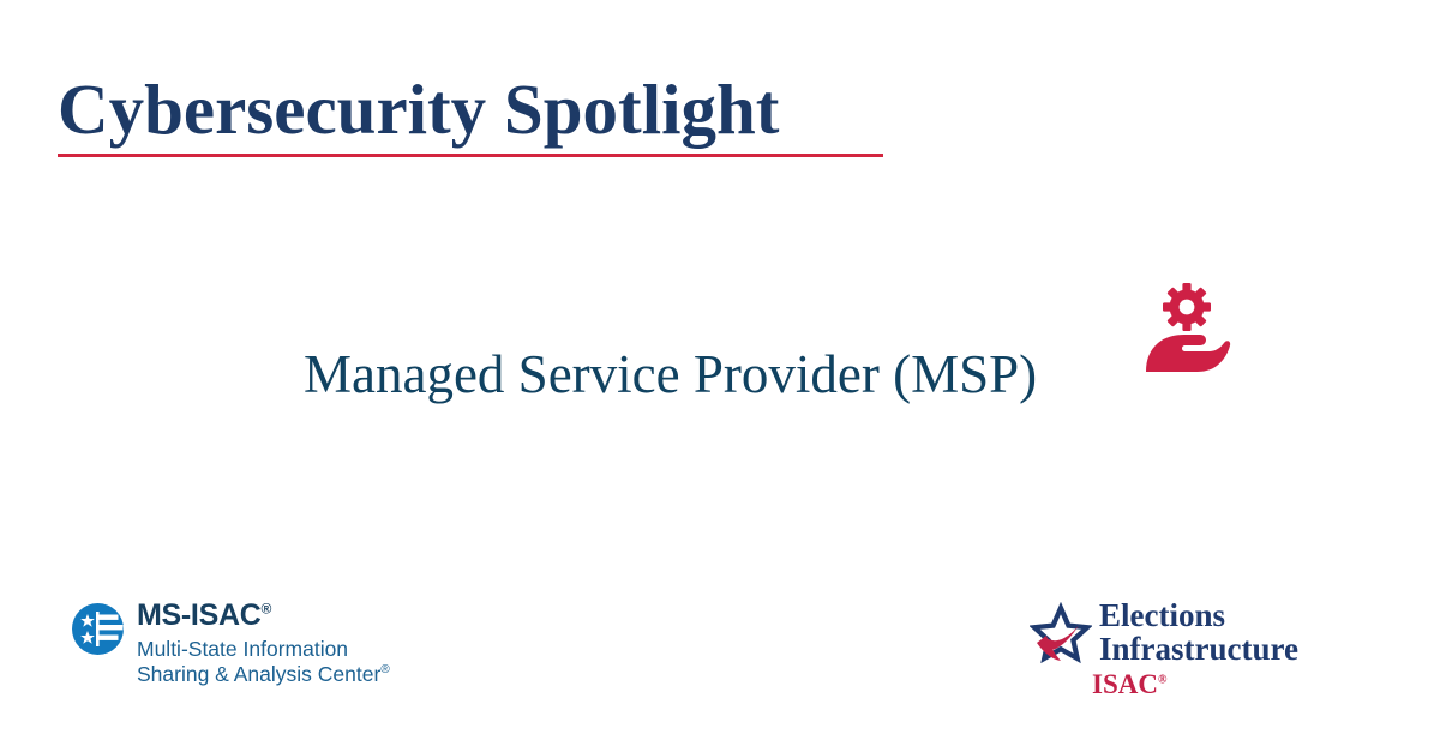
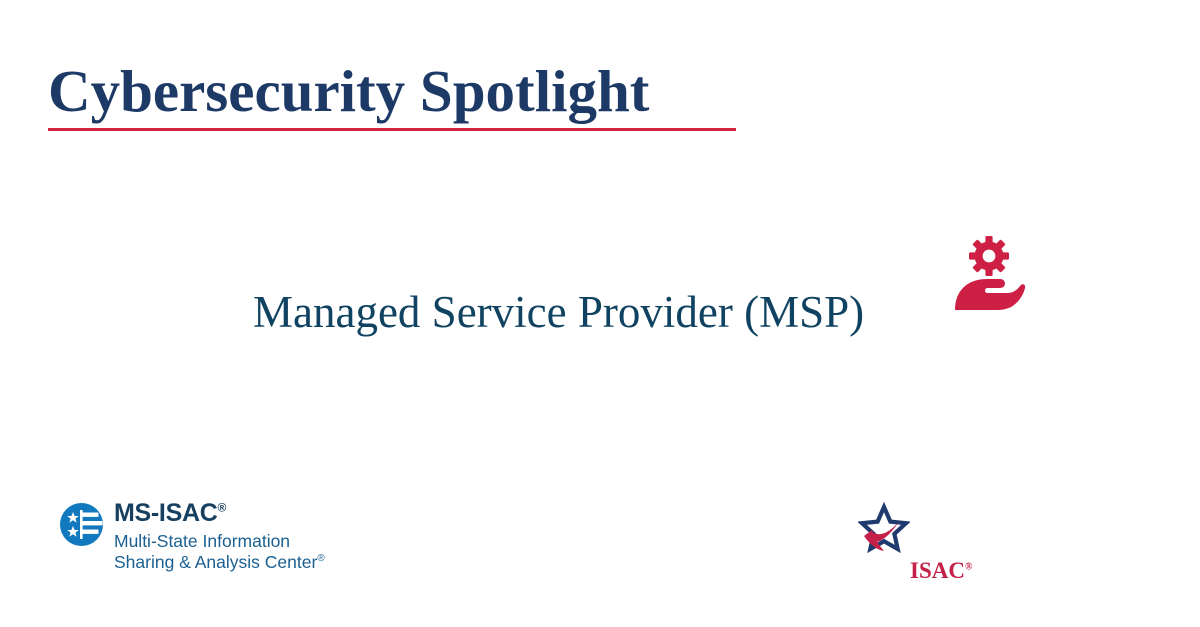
  Cybersecurity Spotlight
  Managed Service Provider (MSP)
  MS-ISAC®
  Multi-State Information
  Sharing & Analysis Center®
- Elections
- Infrastructure
  ISAC®
